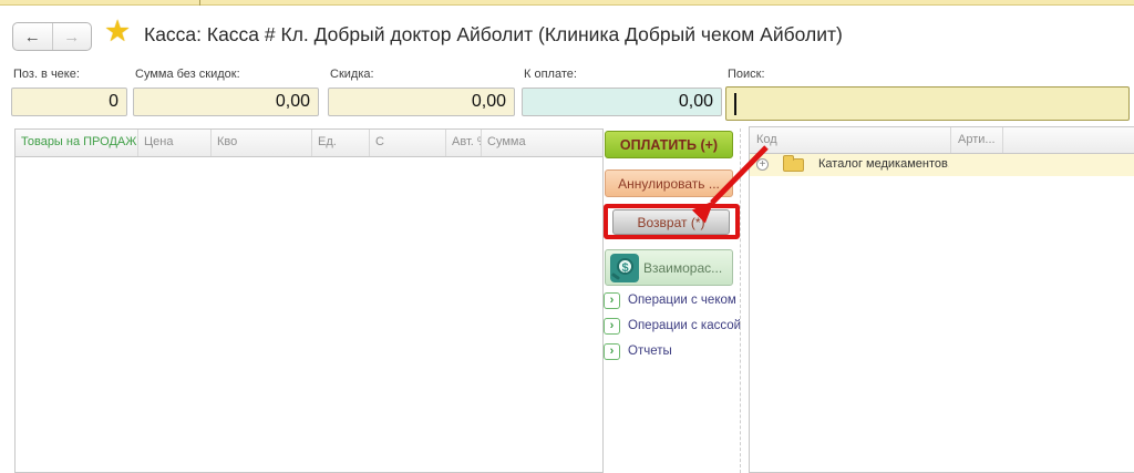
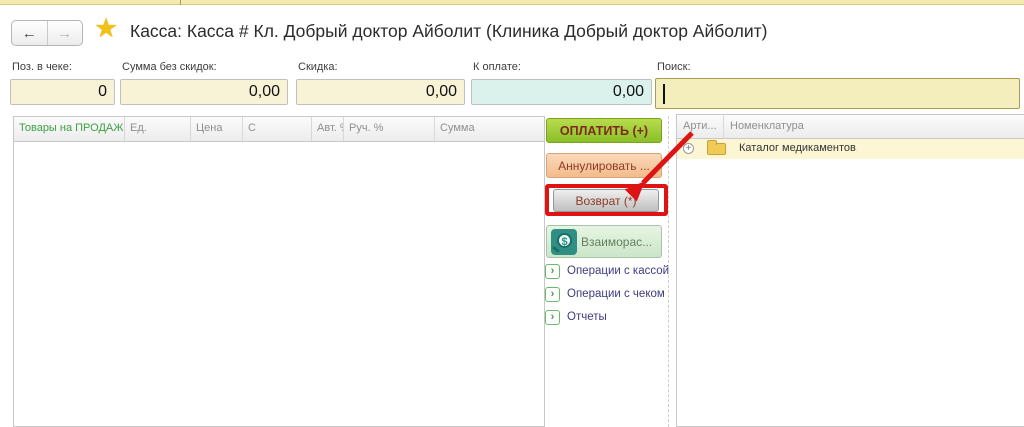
  ←
  →
  ★
- Касса: Касса # Кл. Добрый доктор Айболит (Клиника Добрый чеком Айболит)
+ Касса: Касса # Кл. Добрый доктор Айболит (Клиника Добрый доктор Айболит)
  Поз. в чеке:
  0
  Сумма без скидок:
  0,00
  Скидка:
  0,00
  К оплате:
  0,00
  Поиск:
  Товары на ПРОДАЖ
- Цена
+ Ед.
- Кво
- Ед.
+ Цена
  С
  Авт.
+ Руч. %
  Сумма
  ОПЛАТИТЬ (+)
  Аннулировать ...
  Возврат (*)
  $
  Взаиморас...
  ›
- Операции с чеком
+ Операции с кассой
  ›
- Операции с кассой
+ Операции с чеком
  ›
  Отчеты
- Код
  Арти...
+ Номенклатура
  +
  Каталог медикаментов
